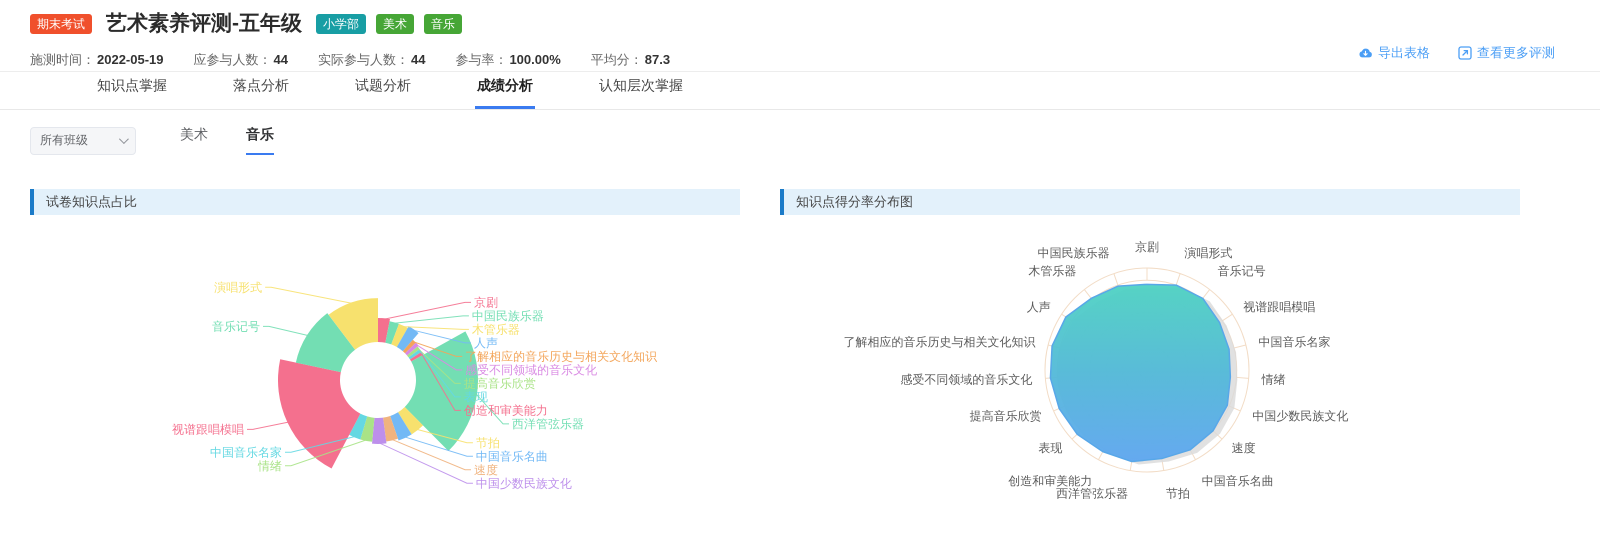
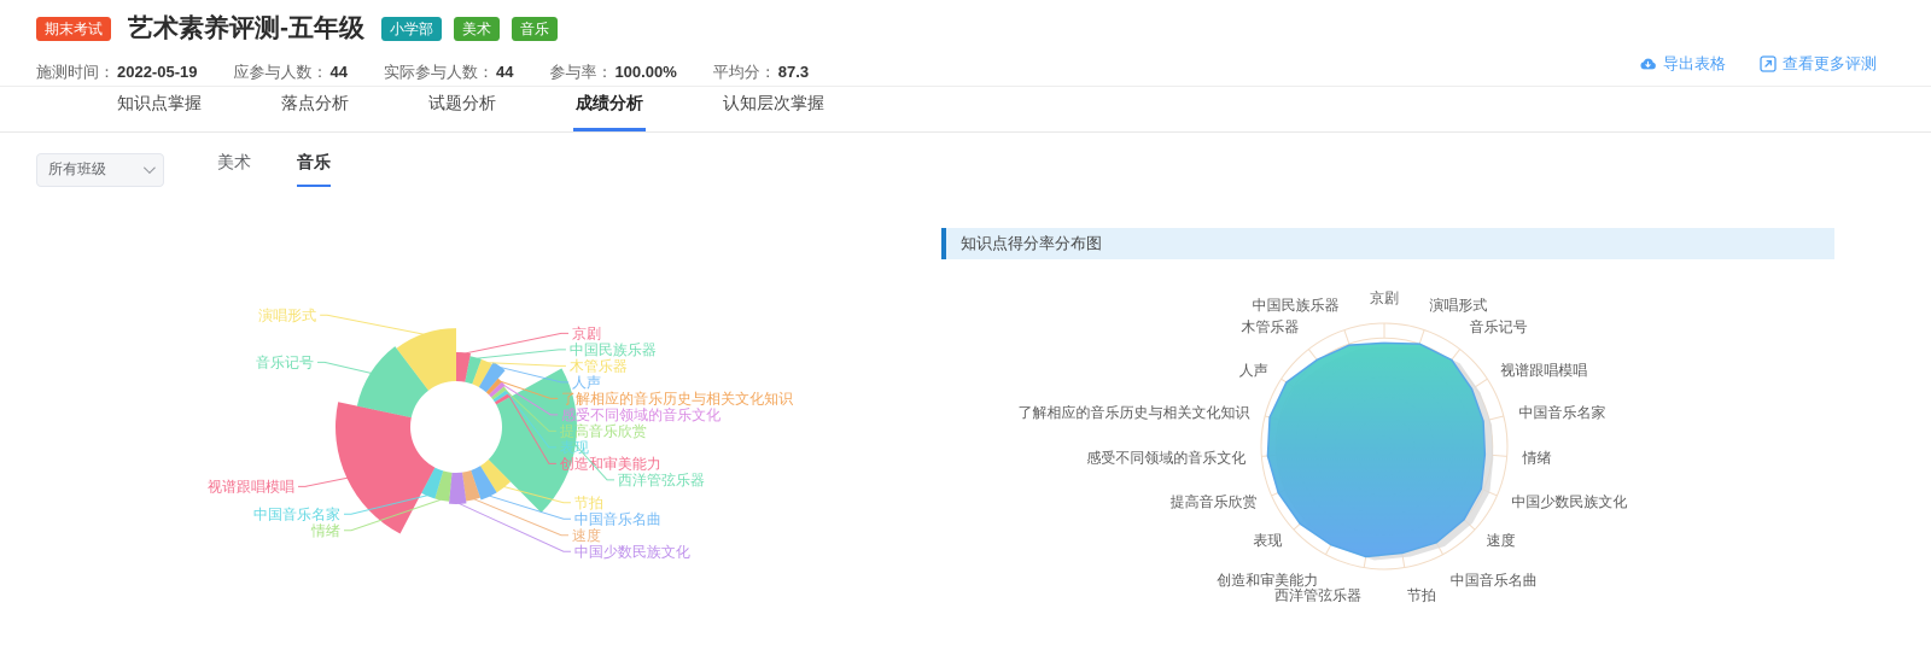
  期末考试
  艺术素养评测-五年级
  小学部
  美术
  音乐
  施测时间： 2022-05-19
  应参与人数： 44
  实际参与人数： 44
  参与率： 100.00%
  平均分： 87.3
  导出表格
  查看更多评测
  知识点掌握
  落点分析
  试题分析
  成绩分析
  认知层次掌握
  所有班级
  美术
  音乐
- 试卷知识点占比
  京剧
  中国民族乐器
  木管乐器
  人声
  了解相应的音乐历史与相关文化知识
  感受不同领域的音乐文化
  提高音乐欣赏
  表现
  创造和审美能力
  西洋管弦乐器
  节拍
  中国音乐名曲
  速度
  中国少数民族文化
  情绪
  中国音乐名家
  视谱跟唱模唱
  音乐记号
  演唱形式
  知识点得分率分布图
  京剧
  演唱形式
  音乐记号
  视谱跟唱模唱
  中国音乐名家
  情绪
  中国少数民族文化
  速度
  中国音乐名曲
  节拍
  西洋管弦乐器
  创造和审美能力
  表现
  提高音乐欣赏
  感受不同领域的音乐文化
  了解相应的音乐历史与相关文化知识
  人声
  木管乐器
  中国民族乐器
